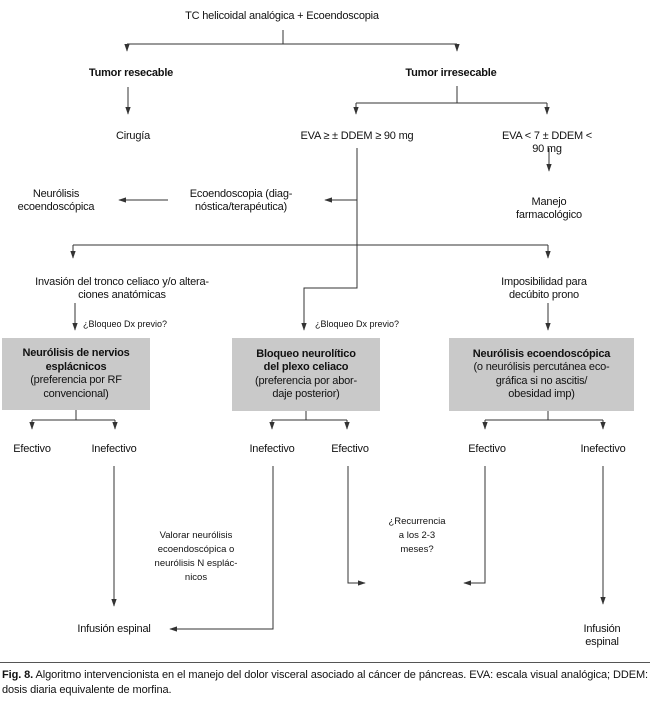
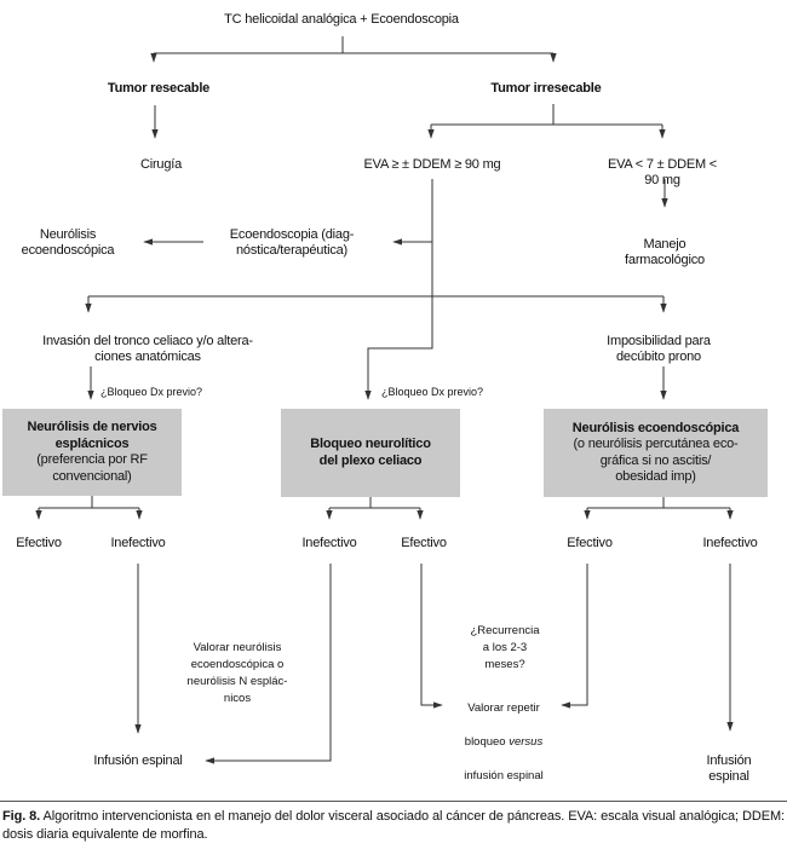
  TC helicoidal analógica + Ecoendoscopia
  Tumor resecable
  Tumor irresecable
  Cirugía
  EVA ≥ ± DDEM ≥ 90 mg
  EVA < 7 ± DDEM < 90 mg
  Neurólisis
  ecoendoscópica
  Ecoendoscopia (diag-
  nóstica/terapéutica)
  Manejo farmacológico
  Invasión del tronco celiaco y/o altera-
  ciones anatómicas
  Imposibilidad para
  decúbito prono
  ¿Bloqueo Dx previo?
  ¿Bloqueo Dx previo?
  Neurólisis de nervios
  esplácnicos
  (preferencia por RF
  convencional)
  Bloqueo neurolítico
  del plexo celiaco
- (preferencia por abor-
- daje posterior)
  Neurólisis ecoendoscópica
  (o neurólisis percutánea eco-
  gráfica si no ascitis/
  obesidad imp)
  Efectivo
  Inefectivo
  Inefectivo
  Efectivo
  Efectivo
  Inefectivo
  Valorar neurólisis
  ecoendoscópica o
  neurólisis N esplác-
  nicos
  ¿Recurrencia
  a los 2-3
  meses?
+ Valorar repetir
+ bloqueo versus
+ infusión espinal
  Infusión espinal
  Infusión espinal
  Fig. 8. Algoritmo intervencionista en el manejo del dolor visceral asociado al cáncer de páncreas. EVA: escala visual analógica; DDEM: dosis diaria equivalente de morfina.
